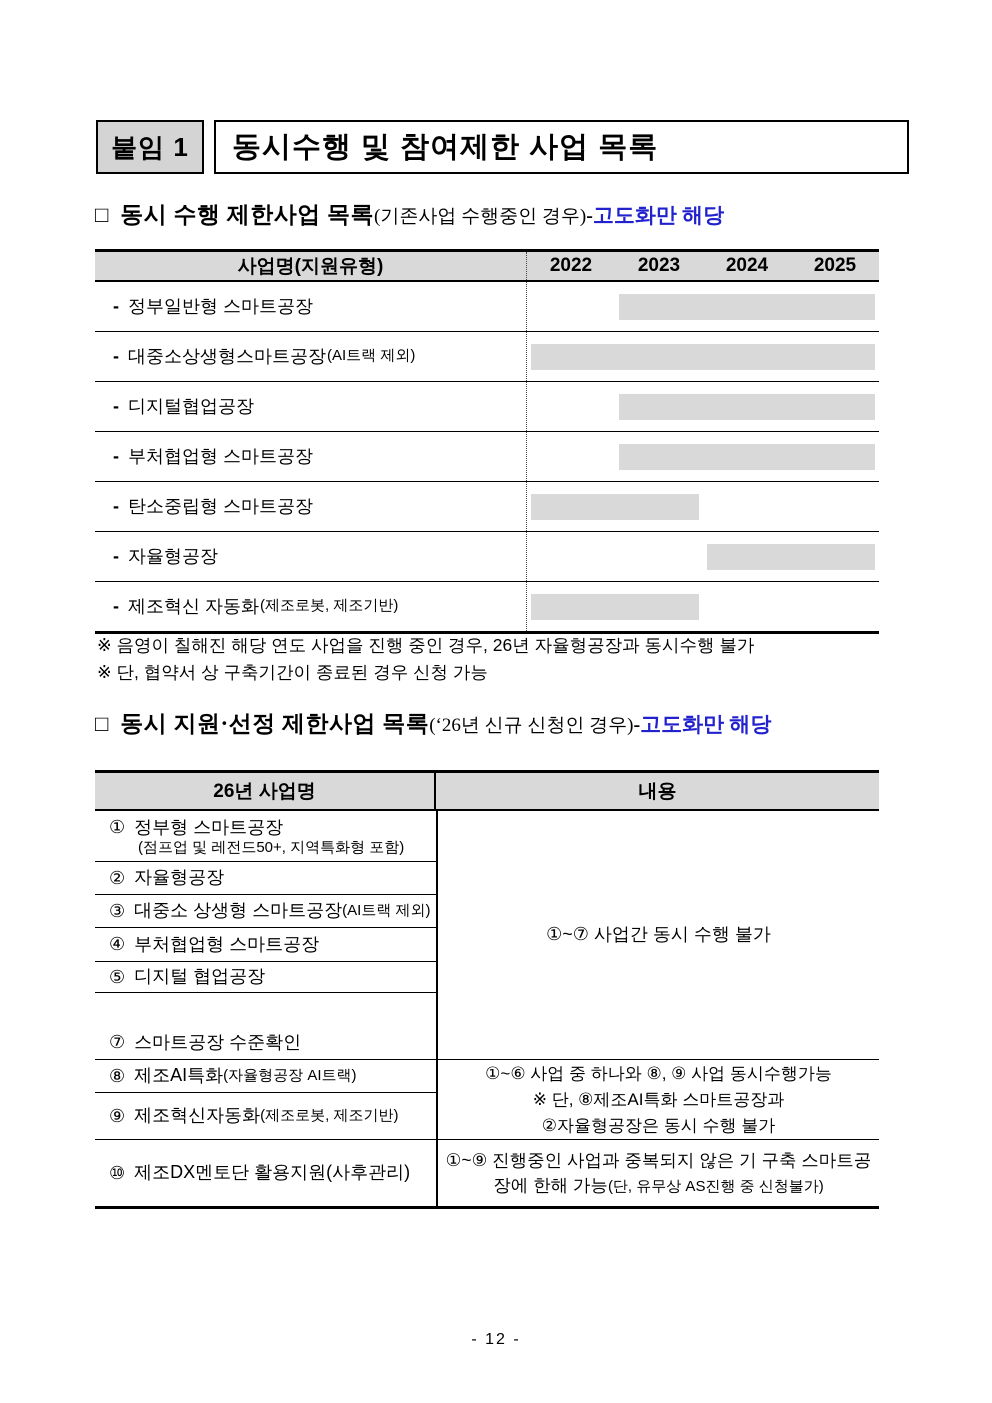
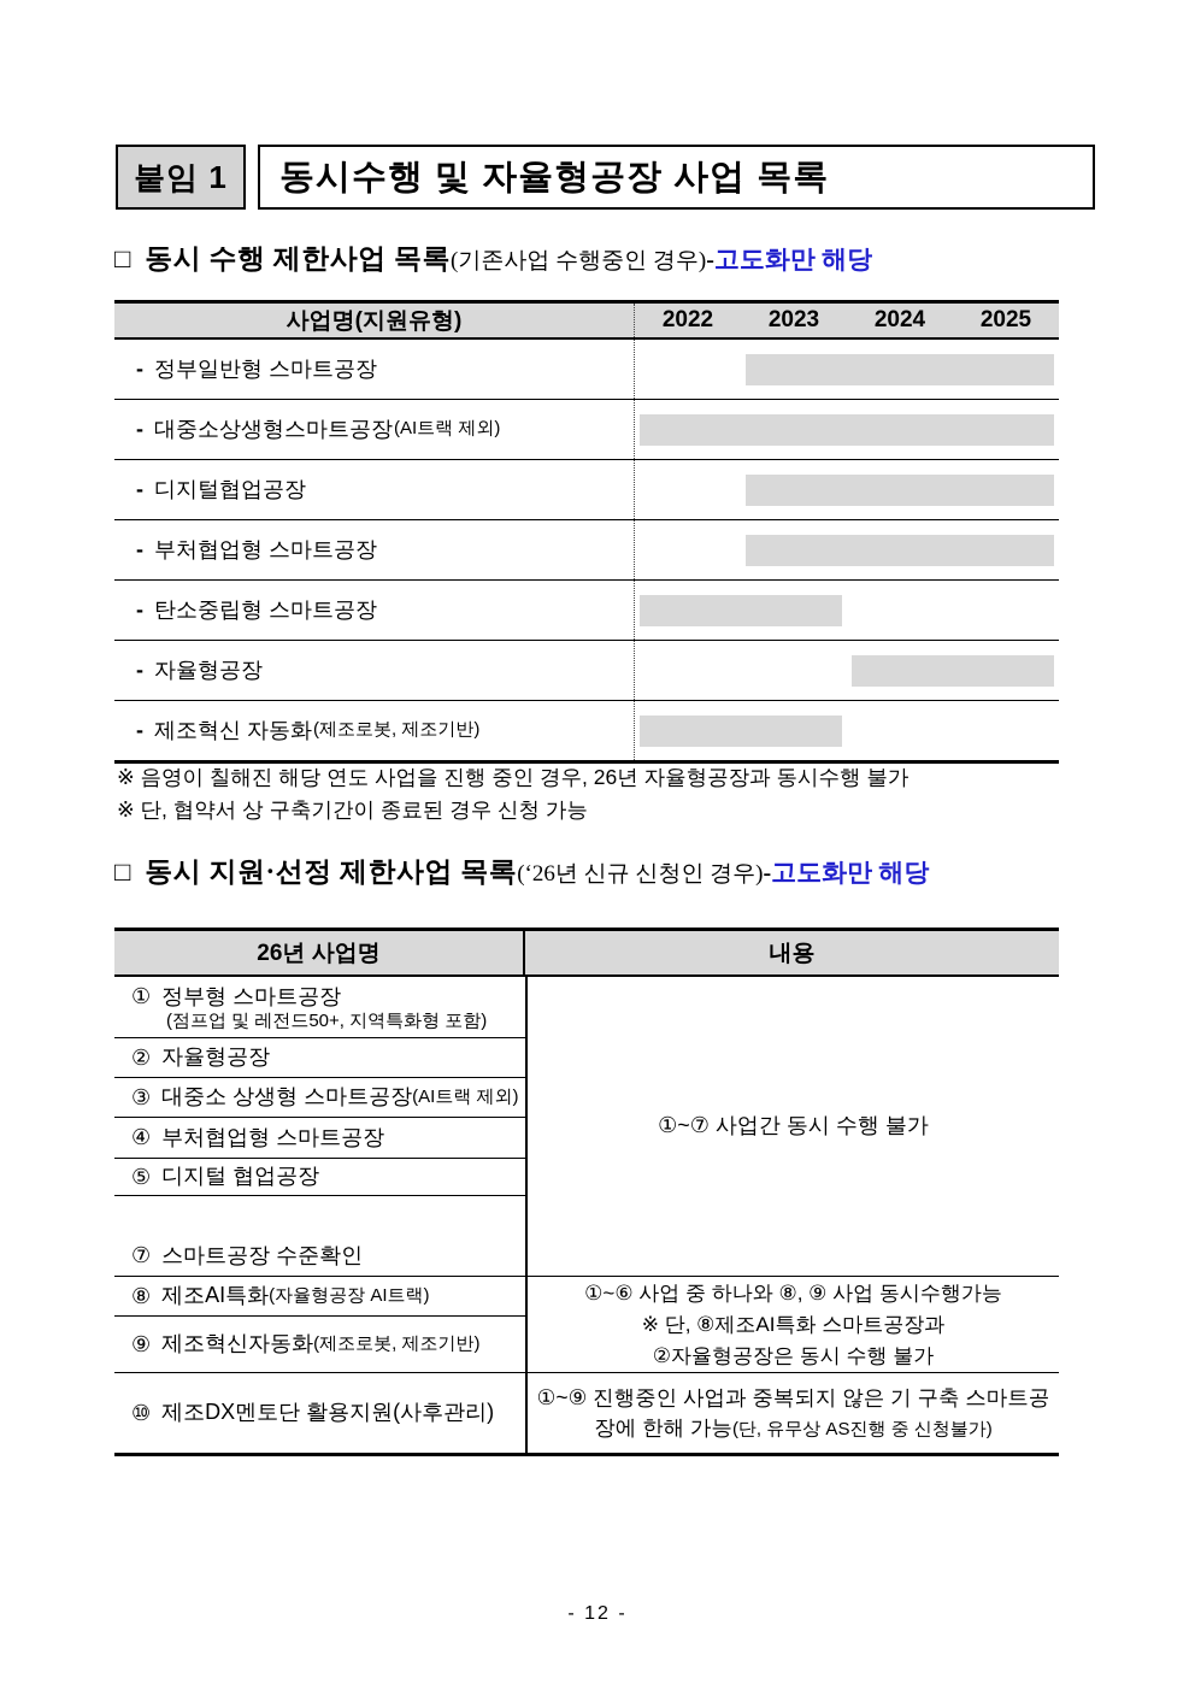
  붙임 1
- 동시수행 및 참여제한 사업 목록
+ 동시수행 및 자율형공장 사업 목록
  □ 동시 수행 제한사업 목록(기존사업 수행중인 경우)-고도화만 해당
  사업명(지원유형)
  2022
  2023
  2024
  2025
  -
  정부일반형 스마트공장
  -
  대중소상생형스마트공장
  (AI트랙 제외)
  -
  디지털협업공장
  -
  부처협업형 스마트공장
  -
  탄소중립형 스마트공장
  -
  자율형공장
  -
  제조혁신 자동화
  (제조로봇, 제조기반)
  ※ 음영이 칠해진 해당 연도 사업을 진행 중인 경우, 26년 자율형공장과 동시수행 불가
  ※ 단, 협약서 상 구축기간이 종료된 경우 신청 가능
  □ 동시 지원·선정 제한사업 목록(‘26년 신규 신청인 경우)-고도화만 해당
  26년 사업명
  내용
  ① 정부형 스마트공장
  (점프업 및 레전드50+, 지역특화형 포함)
  ②
  자율형공장
  ③
  대중소 상생형 스마트공장
  (AI트랙 제외)
  ④
  부처협업형 스마트공장
  ⑤
  디지털 협업공장
  ⑦
  스마트공장 수준확인
  ⑧
  제조AI특화
  (자율형공장 AI트랙)
  ⑨
  제조혁신자동화
  (제조로봇, 제조기반)
  ⑩
  제조DX멘토단 활용지원(사후관리)
  ①~⑦ 사업간 동시 수행 불가
  ①~⑥ 사업 중 하나와 ⑧, ⑨ 사업 동시수행가능
  ※ 단, ⑧제조AI특화 스마트공장과
  ②자율형공장은 동시 수행 불가
  ①~⑨ 진행중인 사업과 중복되지 않은 기 구축 스마트공장에 한해 가능(단, 유무상 AS진행 중 신청불가)
  - 12 -
